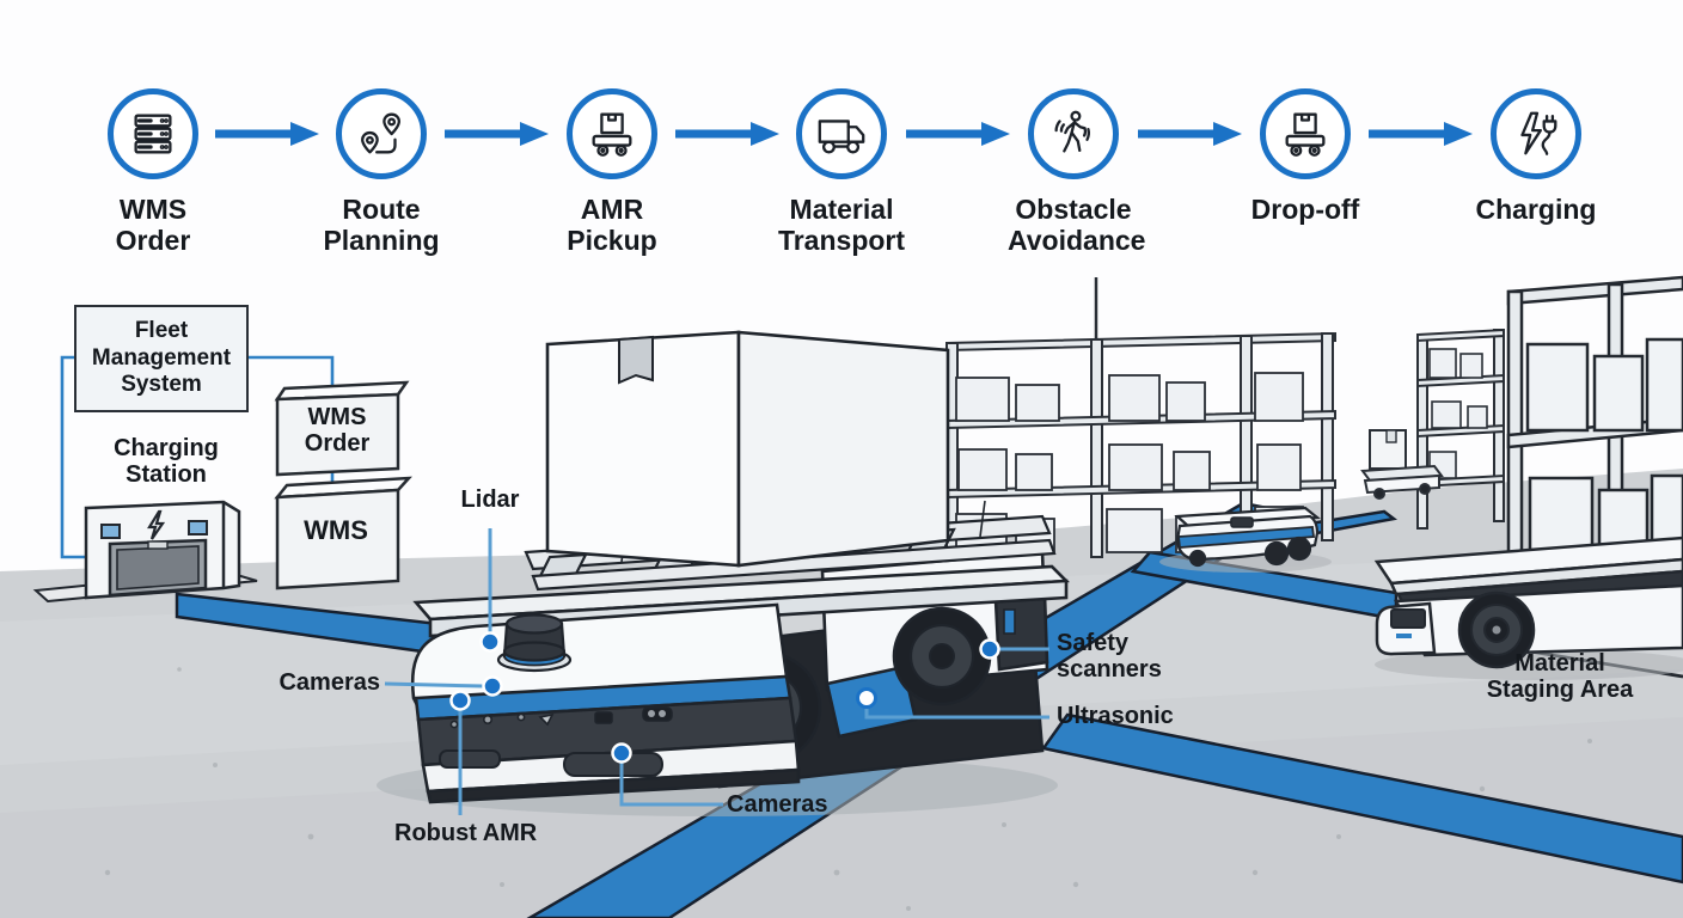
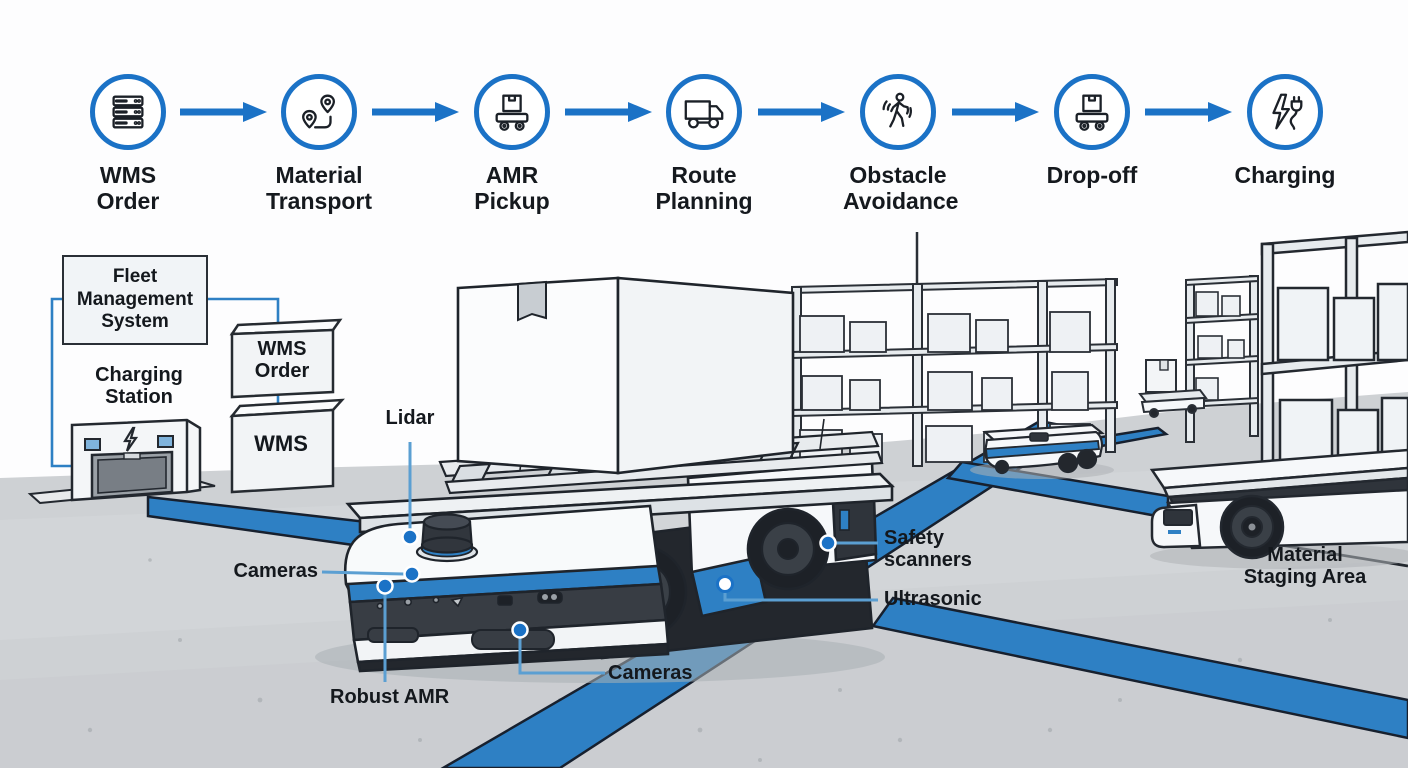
  WMS Order
- Route Planning
+ Material Transport
  AMR Pickup
- Material Transport
+ Route Planning
  Obstacle Avoidance
  Drop-off
  Charging
  Fleet Management System
  Charging Station
  WMS Order
  WMS
  Lidar
  Cameras
  Robust AMR
  Cameras
  Safety scanners
  Ultrasonic
  Material Staging Area
